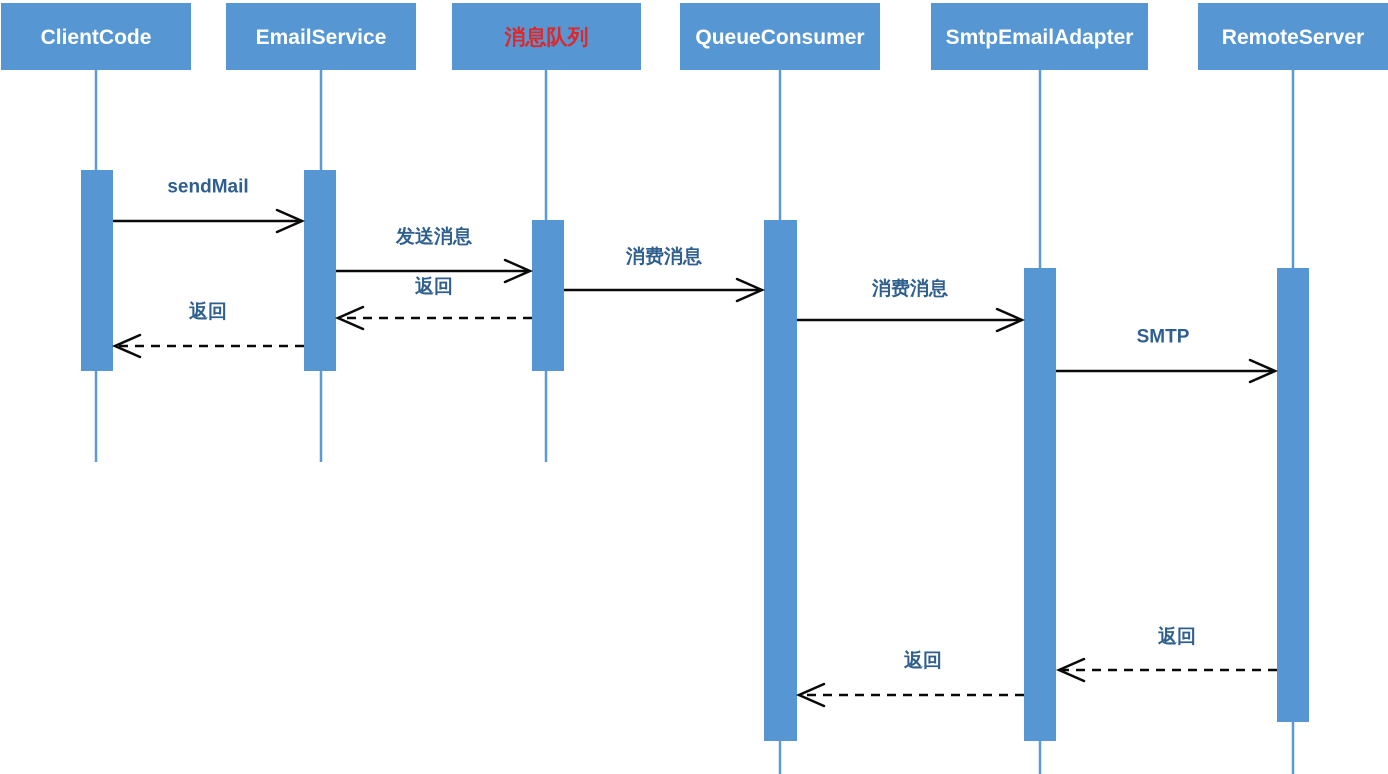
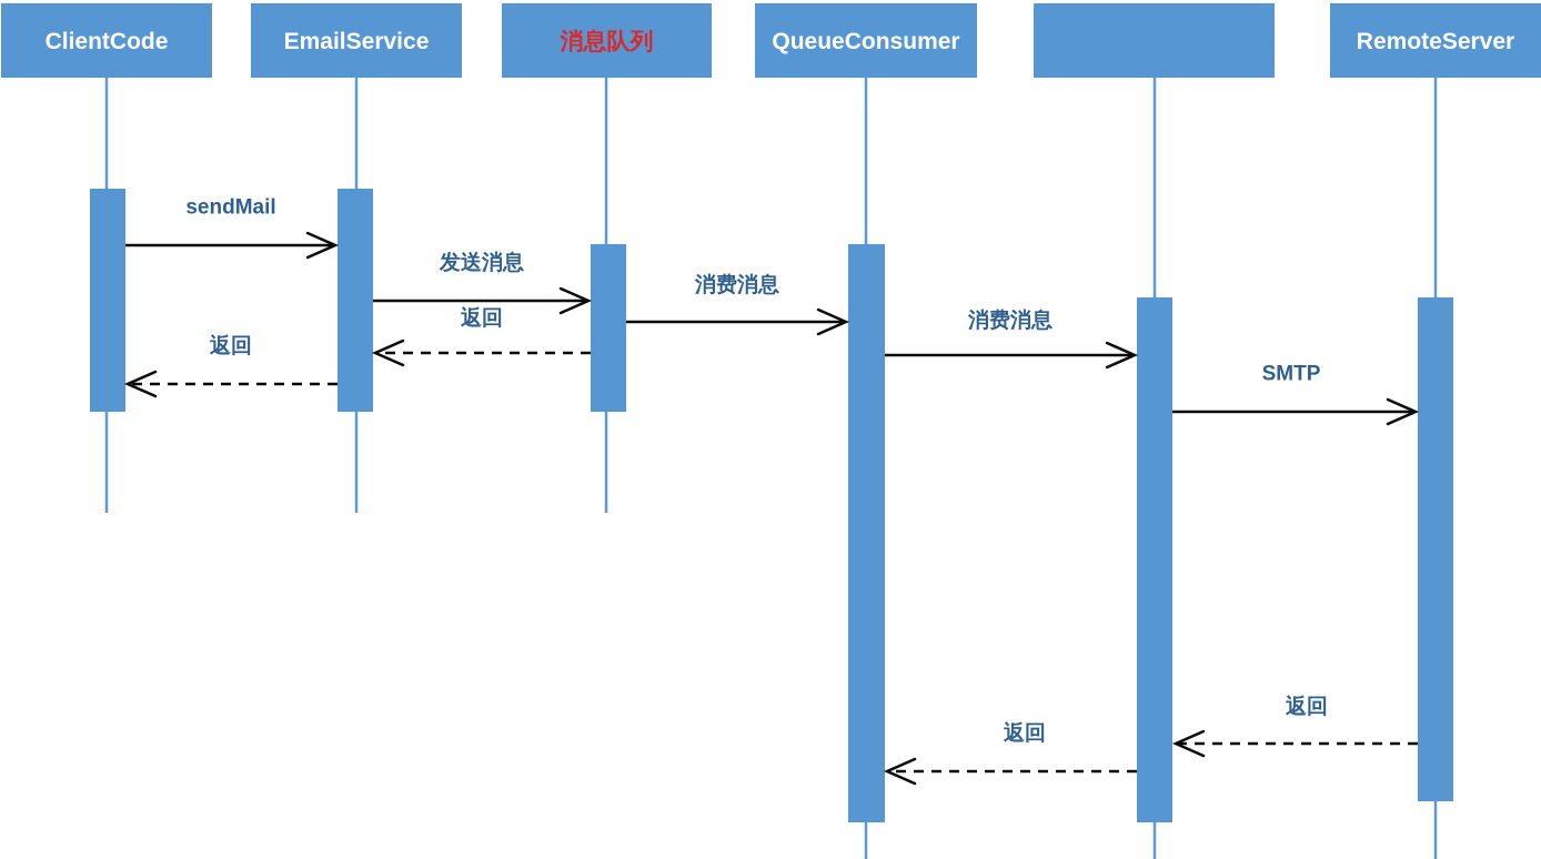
  ClientCode
  EmailService
  消息队列
  QueueConsumer
- SmtpEmailAdapter
  RemoteServer
  sendMail
  发送消息
  返回
  返回
  消费消息
  消费消息
  SMTP
  返回
  返回
